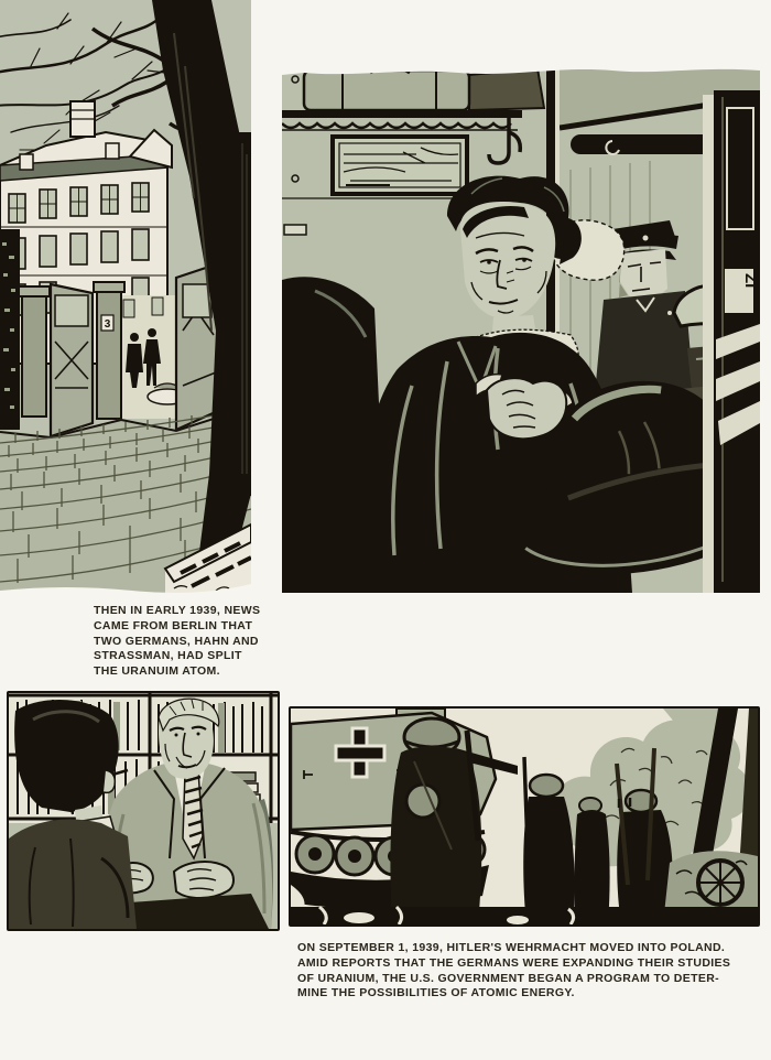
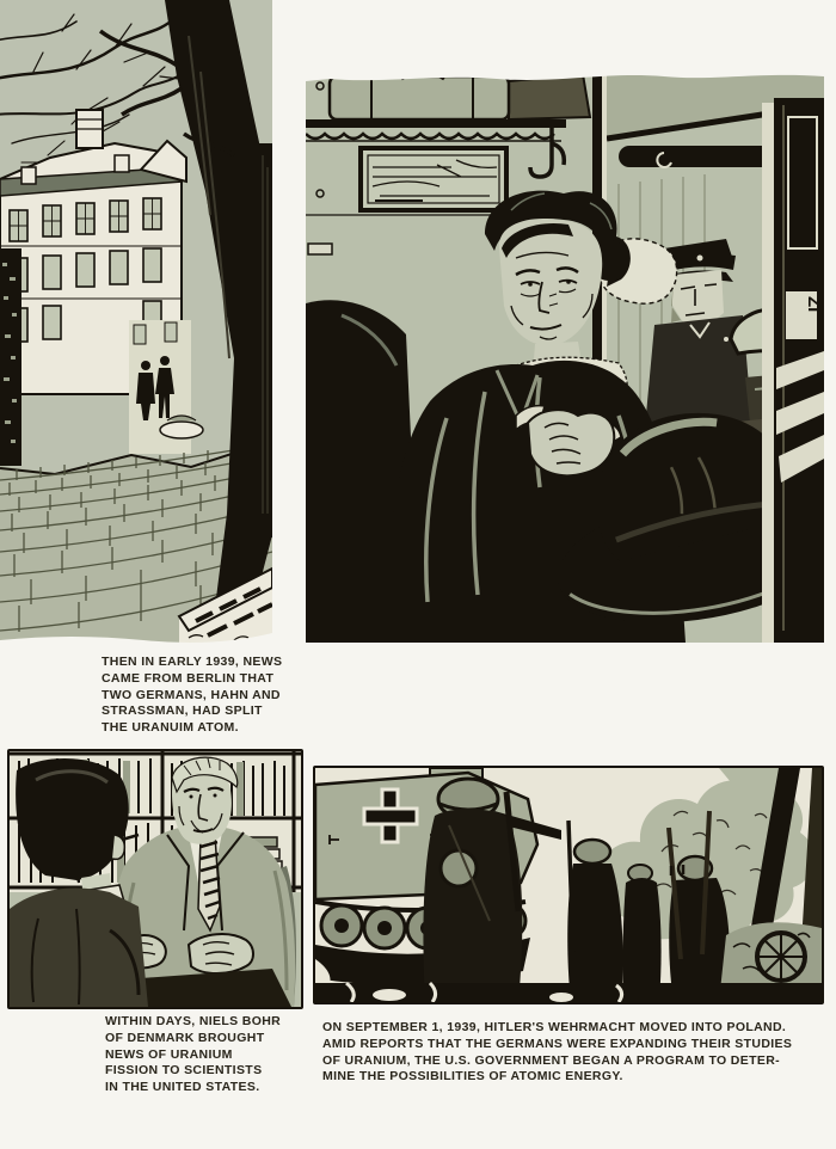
- 3
  THEN IN EARLY 1939, NEWS
  CAME FROM BERLIN THAT
  TWO GERMANS, HAHN AND
  STRASSMAN, HAD SPLIT
  THE URANUIM ATOM.
+ WITHIN DAYS, NIELS BOHR
+ OF DENMARK BROUGHT
+ NEWS OF URANIUM
+ FISSION TO SCIENTISTS
+ IN THE UNITED STATES.
  ON SEPTEMBER 1, 1939, HITLER'S WEHRMACHT MOVED INTO POLAND.
  AMID REPORTS THAT THE GERMANS WERE EXPANDING THEIR STUDIES
  OF URANIUM, THE U.S. GOVERNMENT BEGAN A PROGRAM TO DETER-
  MINE THE POSSIBILITIES OF ATOMIC ENERGY.
